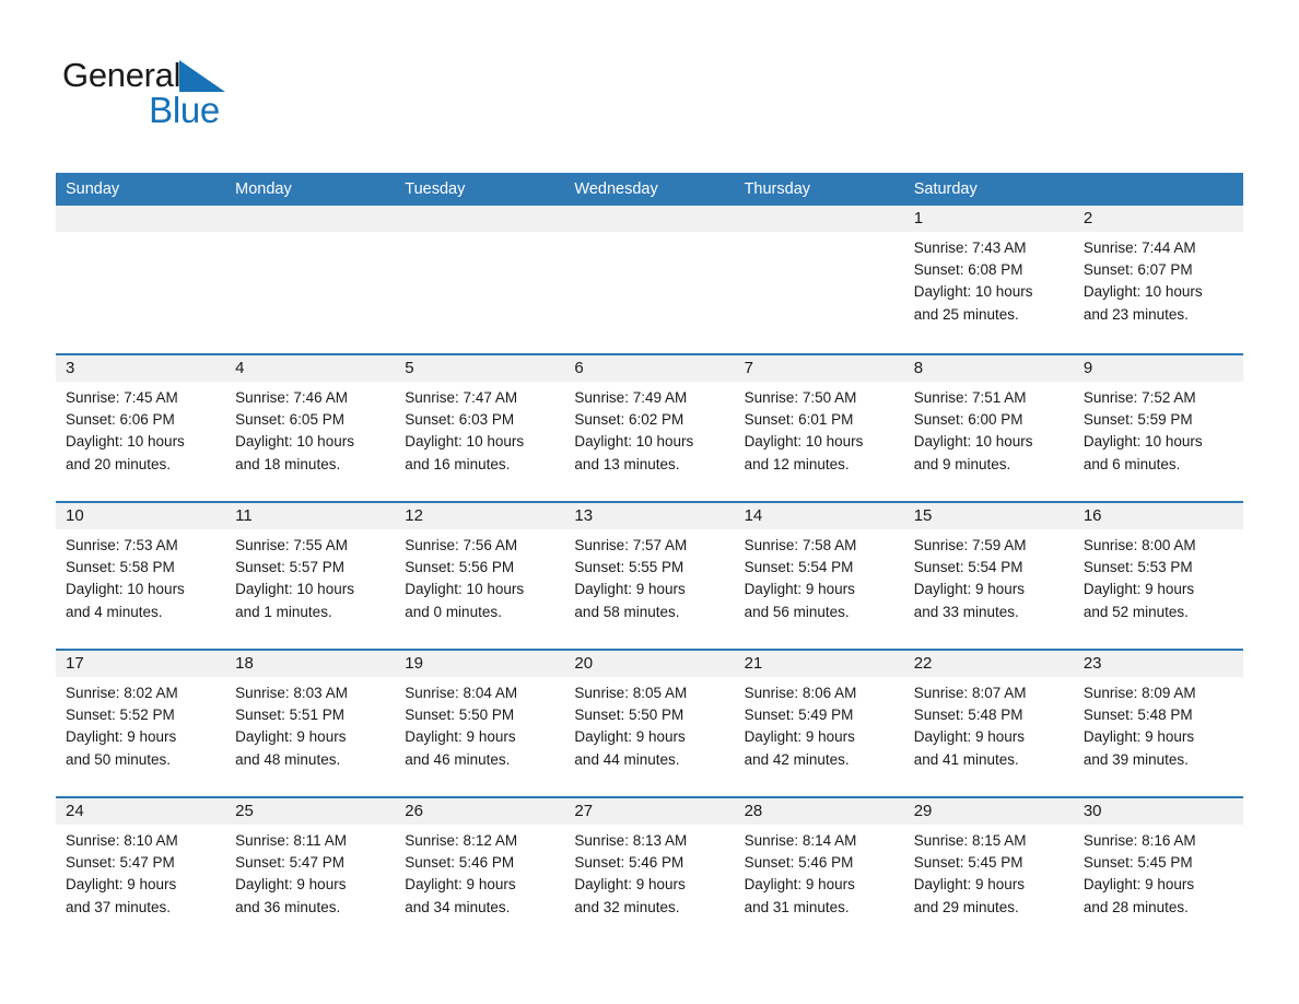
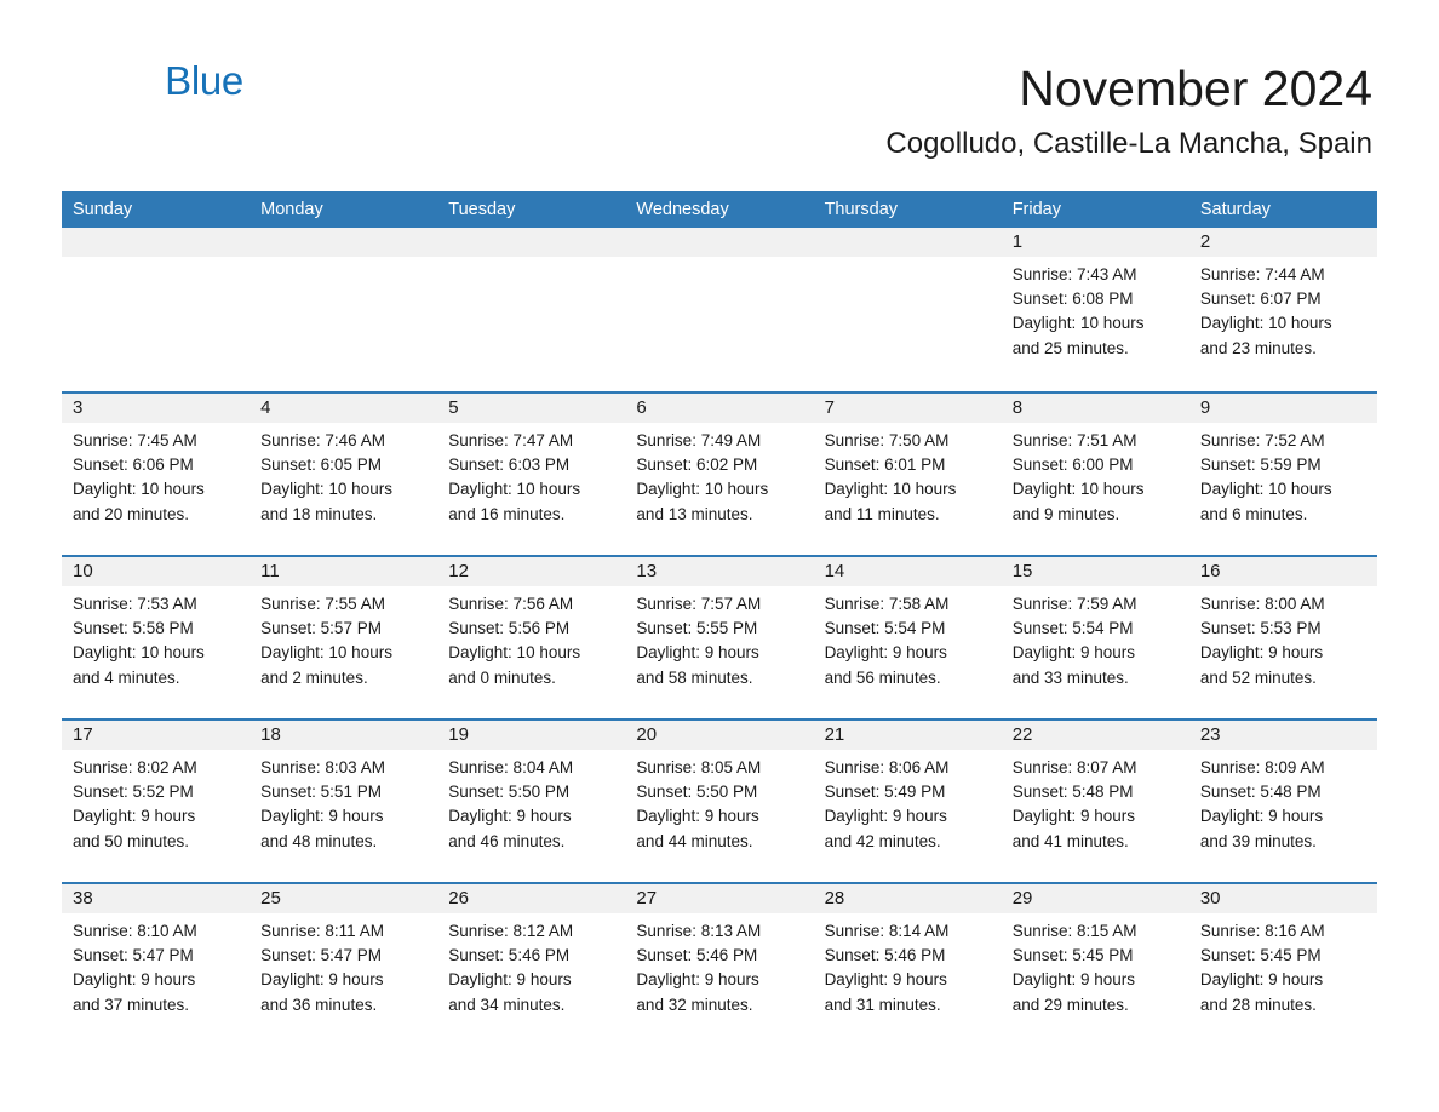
- General
  Blue
+ November 2024
+ Cogolludo, Castille-La Mancha, Spain
  Sunday
  Monday
  Tuesday
  Wednesday
  Thursday
+ Friday
  Saturday
  1
  Sunrise: 7:43 AM
  Sunset: 6:08 PM
  Daylight: 10 hours
  and 25 minutes.
  2
  Sunrise: 7:44 AM
  Sunset: 6:07 PM
  Daylight: 10 hours
  and 23 minutes.
  3
  Sunrise: 7:45 AM
  Sunset: 6:06 PM
  Daylight: 10 hours
  and 20 minutes.
  4
  Sunrise: 7:46 AM
  Sunset: 6:05 PM
  Daylight: 10 hours
  and 18 minutes.
  5
  Sunrise: 7:47 AM
  Sunset: 6:03 PM
  Daylight: 10 hours
  and 16 minutes.
  6
  Sunrise: 7:49 AM
  Sunset: 6:02 PM
  Daylight: 10 hours
  and 13 minutes.
  7
  Sunrise: 7:50 AM
  Sunset: 6:01 PM
  Daylight: 10 hours
- and 12 minutes.
+ and 11 minutes.
  8
  Sunrise: 7:51 AM
  Sunset: 6:00 PM
  Daylight: 10 hours
  and 9 minutes.
  9
  Sunrise: 7:52 AM
  Sunset: 5:59 PM
  Daylight: 10 hours
  and 6 minutes.
  10
  Sunrise: 7:53 AM
  Sunset: 5:58 PM
  Daylight: 10 hours
  and 4 minutes.
  11
  Sunrise: 7:55 AM
  Sunset: 5:57 PM
  Daylight: 10 hours
- and 1 minutes.
+ and 2 minutes.
  12
  Sunrise: 7:56 AM
  Sunset: 5:56 PM
  Daylight: 10 hours
  and 0 minutes.
  13
  Sunrise: 7:57 AM
  Sunset: 5:55 PM
  Daylight: 9 hours
  and 58 minutes.
  14
  Sunrise: 7:58 AM
  Sunset: 5:54 PM
  Daylight: 9 hours
  and 56 minutes.
  15
  Sunrise: 7:59 AM
  Sunset: 5:54 PM
  Daylight: 9 hours
  and 33 minutes.
  16
  Sunrise: 8:00 AM
  Sunset: 5:53 PM
  Daylight: 9 hours
  and 52 minutes.
  17
  Sunrise: 8:02 AM
  Sunset: 5:52 PM
  Daylight: 9 hours
  and 50 minutes.
  18
  Sunrise: 8:03 AM
  Sunset: 5:51 PM
  Daylight: 9 hours
  and 48 minutes.
  19
  Sunrise: 8:04 AM
  Sunset: 5:50 PM
  Daylight: 9 hours
  and 46 minutes.
  20
  Sunrise: 8:05 AM
  Sunset: 5:50 PM
  Daylight: 9 hours
  and 44 minutes.
  21
  Sunrise: 8:06 AM
  Sunset: 5:49 PM
  Daylight: 9 hours
  and 42 minutes.
  22
  Sunrise: 8:07 AM
  Sunset: 5:48 PM
  Daylight: 9 hours
  and 41 minutes.
  23
  Sunrise: 8:09 AM
  Sunset: 5:48 PM
  Daylight: 9 hours
  and 39 minutes.
- 24
+ 38
  Sunrise: 8:10 AM
  Sunset: 5:47 PM
  Daylight: 9 hours
  and 37 minutes.
  25
  Sunrise: 8:11 AM
  Sunset: 5:47 PM
  Daylight: 9 hours
  and 36 minutes.
  26
  Sunrise: 8:12 AM
  Sunset: 5:46 PM
  Daylight: 9 hours
  and 34 minutes.
  27
  Sunrise: 8:13 AM
  Sunset: 5:46 PM
  Daylight: 9 hours
  and 32 minutes.
  28
  Sunrise: 8:14 AM
  Sunset: 5:46 PM
  Daylight: 9 hours
  and 31 minutes.
  29
  Sunrise: 8:15 AM
  Sunset: 5:45 PM
  Daylight: 9 hours
  and 29 minutes.
  30
  Sunrise: 8:16 AM
  Sunset: 5:45 PM
  Daylight: 9 hours
  and 28 minutes.
